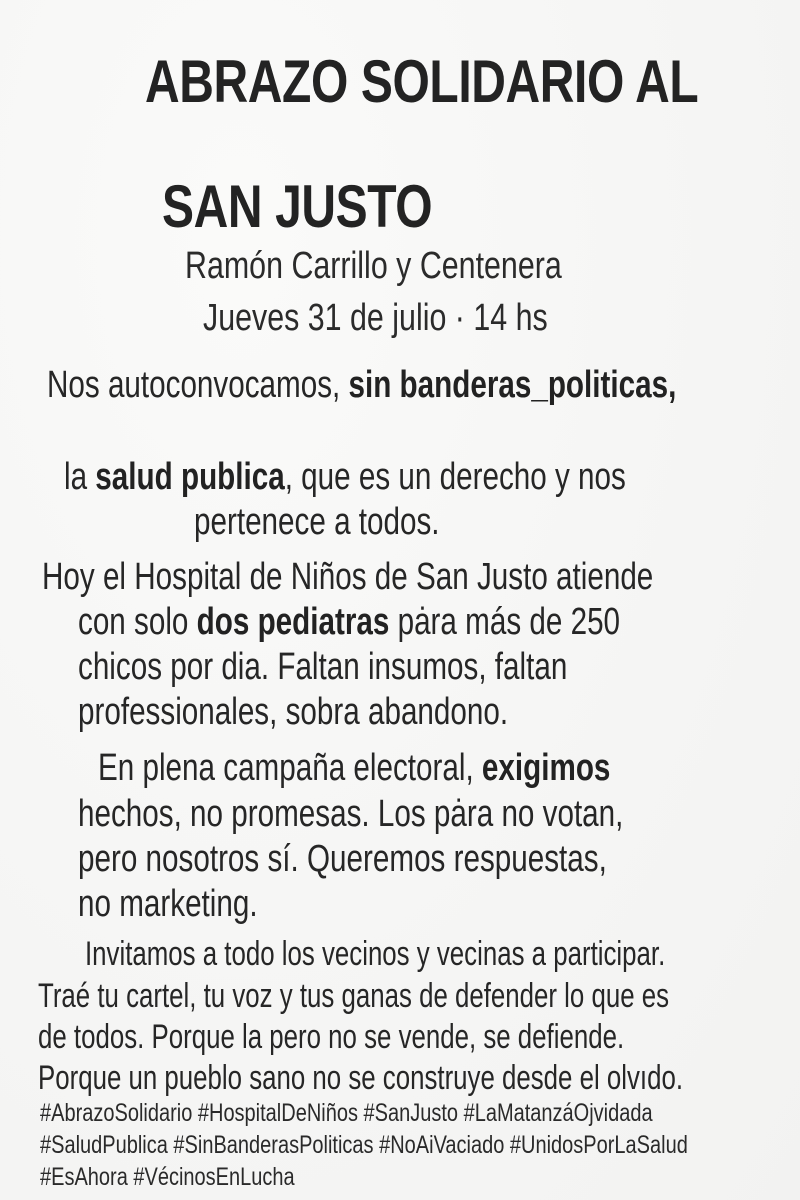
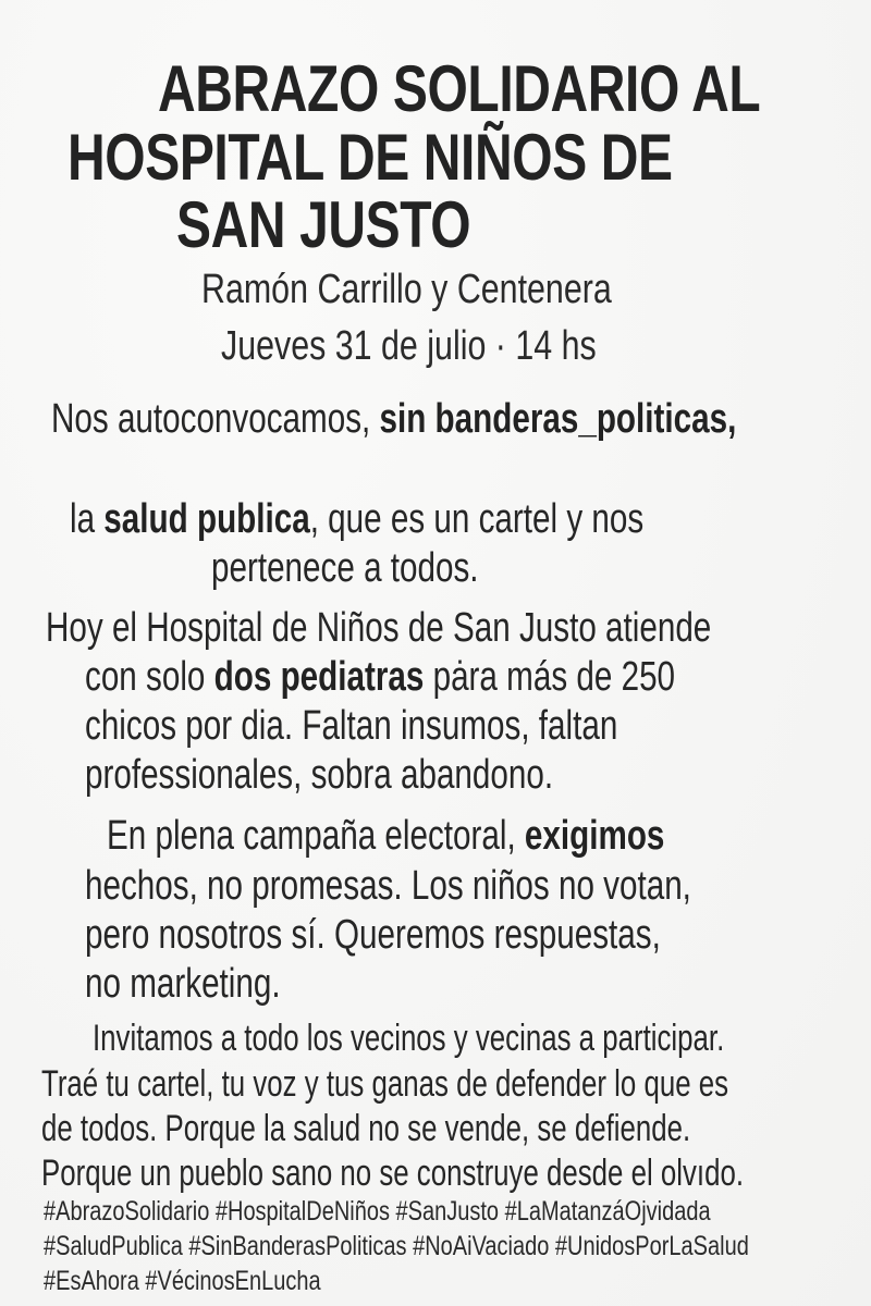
  ABRAZO SOLIDARIO AL
+ HOSPITAL DE NIÑOS DE
  SAN JUSTO
  Ramón Carrillo y Centenera
  Jueves 31 de julio · 14 hs
  Nos autoconvocamos, sin banderas_politicas,
- la salud publica, que es un derecho y nos
+ la salud publica, que es un cartel y nos
  pertenece a todos.
  Hoy el Hospital de Niños de San Justo atiende
  con solo dos pediatras pȧra más de 250
  chicos por dia. Faltan insumos, faltan
  professionales, sobra abandono.
  En plena campaña electoral, exigimos
- hechos, no promesas. Los pȧra no votan,
+ hechos, no promesas. Los niños no votan,
  pero nosotros sí. Queremos respuestas,
  no marketing.
  Invitamos a todo los vecinos y vecinas a participar.
  Traé tu cartel, tu voz y tus ganas de defender lo que es
- de todos. Porque la pero no se vende, se defiende.
+ de todos. Porque la salud no se vende, se defiende.
  Porque un pueblo sano no se construye desde el olvıdo.
  #AbrazoSolidario #HospitalDeNiños #SanJusto #LaMatanzáOjvidada
  #SaludPublica #SinBanderasPoliticas #NoAiVaciado #UnidosPorLaSalud
  #EsAhora #VécinosEnLucha
